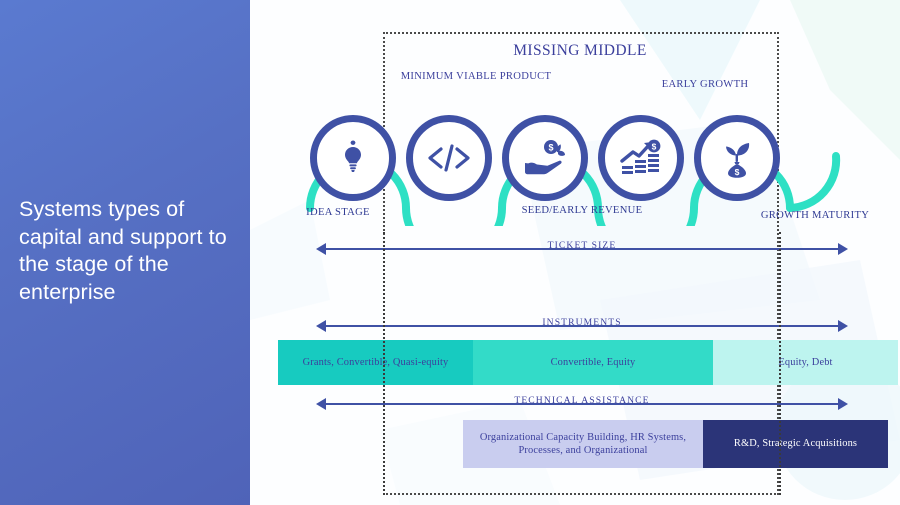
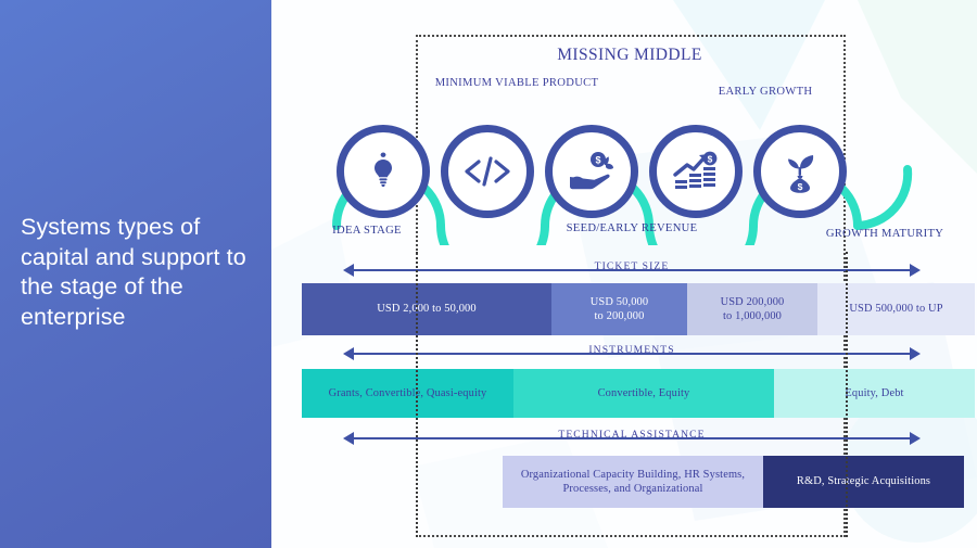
  Systems types of capital and support to the stage of the enterprise
  MISSING MIDDLE
  $
  $
  $
  IDEA STAGE
  MINIMUM VIABLE PRODUCT
  SEED/EARLY REVENUE
  EARLY GROWTH
  GROWTH MATURITY
  TICKET SIZE
+ USD 2,000 to 50,000
+ USD 50,000
+ to 200,000
+ USD 200,000
+ to 1,000,000
+ USD 500,000 to UP
  INSTRUMENTS
  Grants, Convertible, Quasi-equity
  Convertible, Equity
  Equity, Debt
  TECHNICAL ASSISTANCE
  Organizational Capacity Building, HR Systems, Processes, and Organizational
  R&D, Strategic Acquisitions
